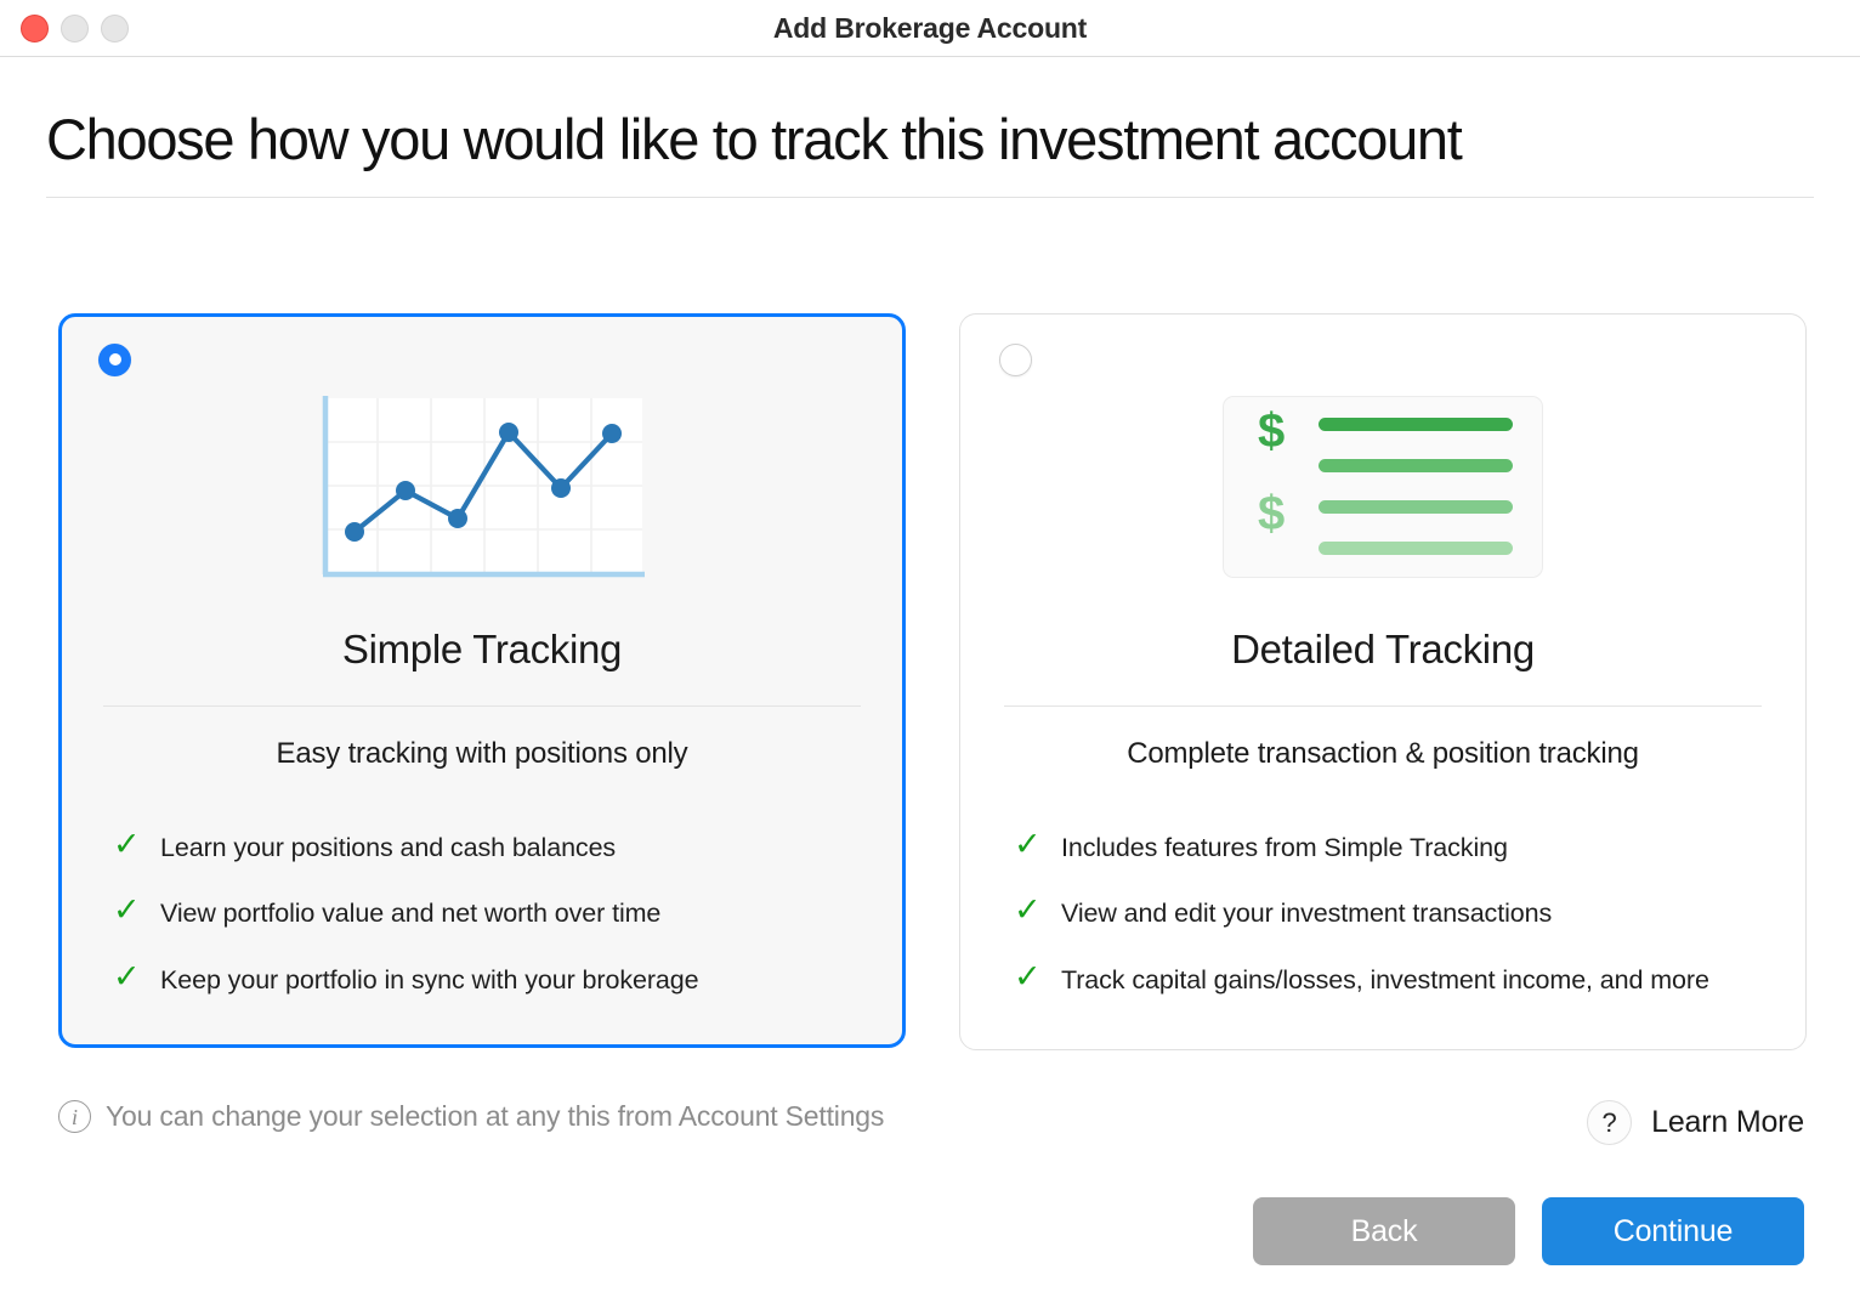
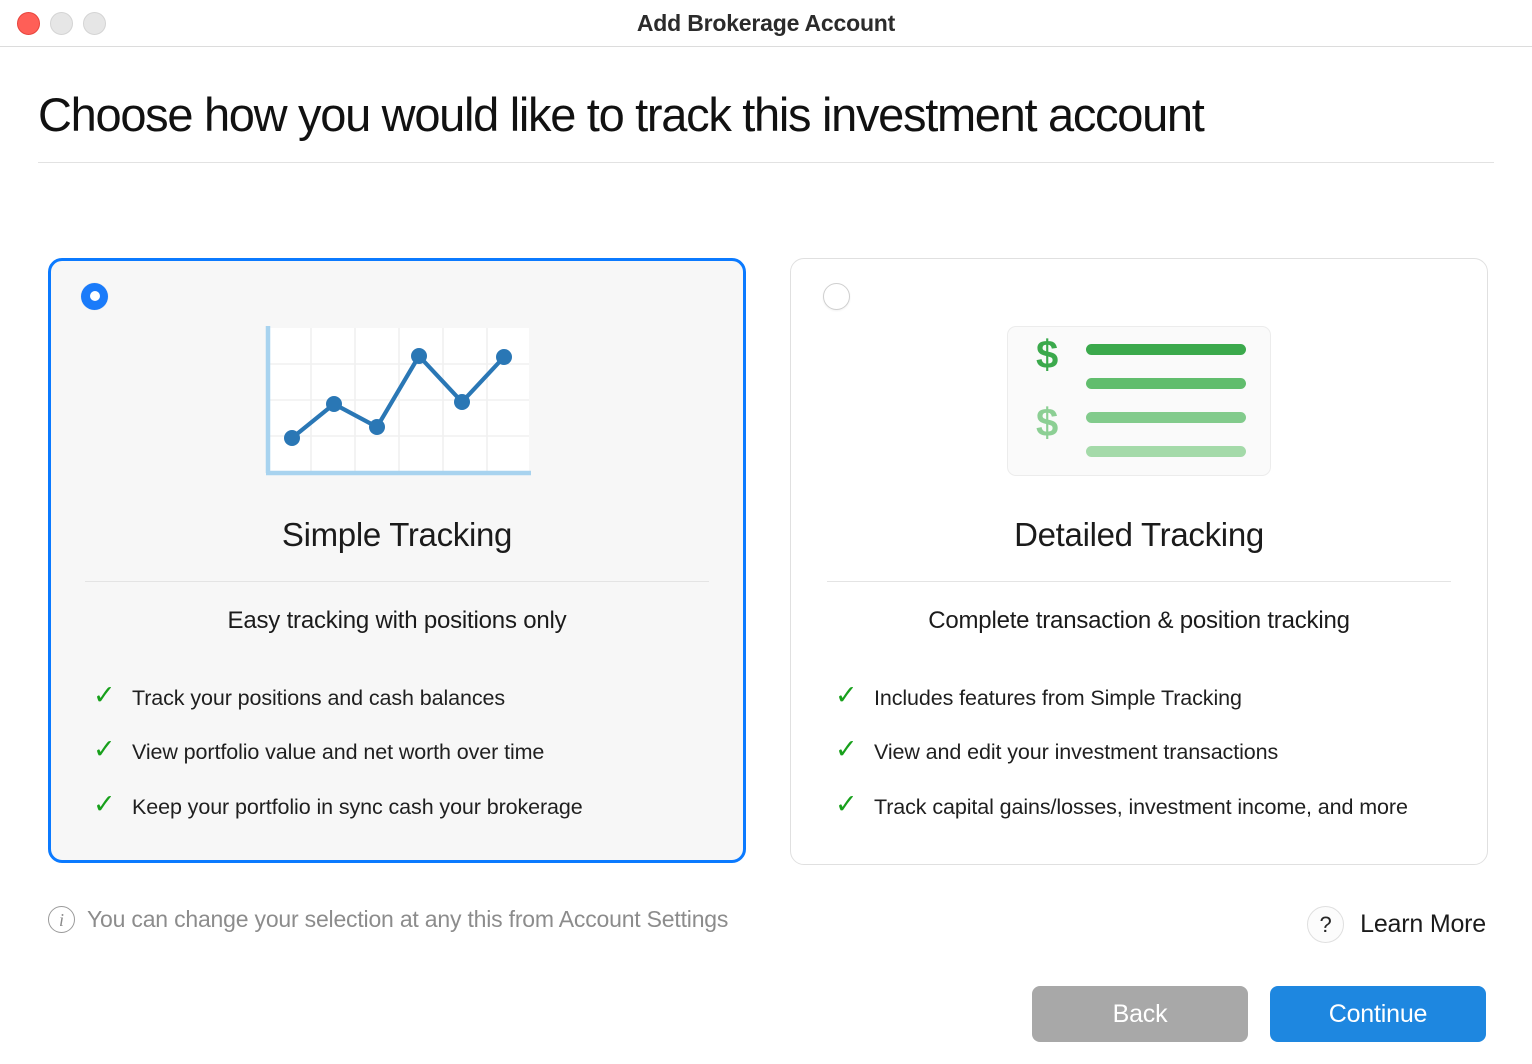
  Add Brokerage Account
  Choose how you would like to track this investment account
  Simple Tracking
  Easy tracking with positions only
  ✓
- Learn your positions and cash balances
+ Track your positions and cash balances
  ✓
  View portfolio value and net worth over time
  ✓
- Keep your portfolio in sync with your brokerage
+ Keep your portfolio in sync cash your brokerage
  $
  $
  Detailed Tracking
  Complete transaction & position tracking
  ✓
  Includes features from Simple Tracking
  ✓
  View and edit your investment transactions
  ✓
  Track capital gains/losses, investment income, and more
  i
  You can change your selection at any this from Account Settings
  ?
  Learn More
  Back
  Continue
